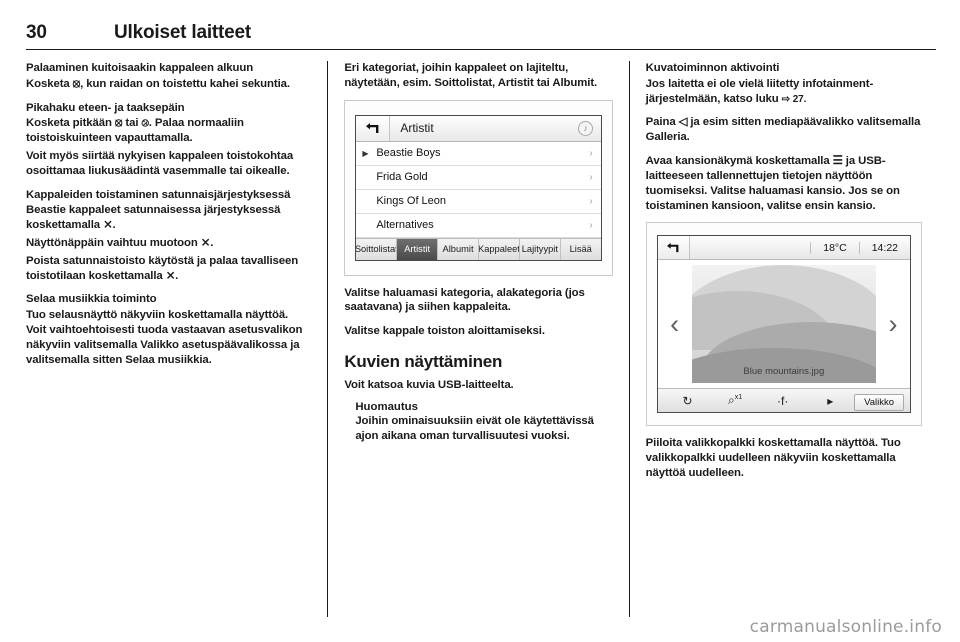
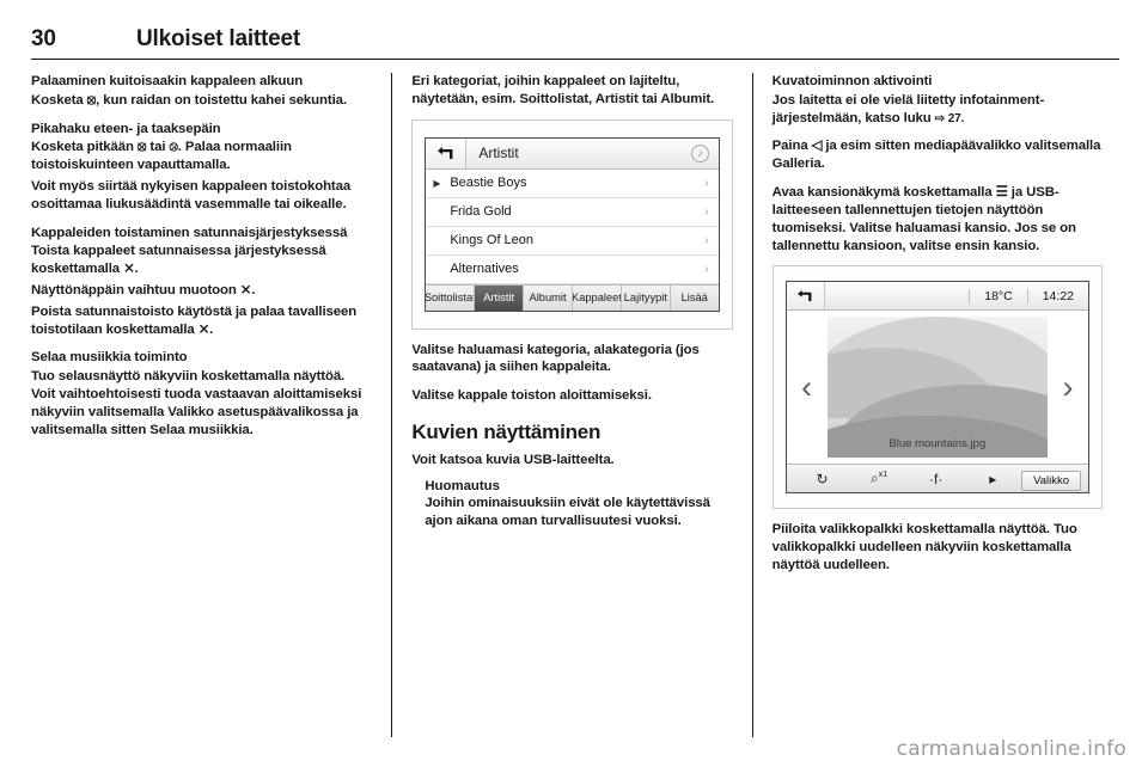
  30
  Ulkoiset laitteet
  Palaaminen kuitoisaakin kappaleen alkuun
  Kosketa ⦻, kun raidan on toistettu kahei sekuntia.
  Pikahaku eteen- ja taaksepäin
  Kosketa pitkään ⦻ tai ⦼. Palaa normaaliin toistoiskuinteen vapauttamalla.
  Voit myös siirtää nykyisen kappaleen toistokohtaa osoittamaa liukusäädintä vasemmalle tai oikealle.
  Kappaleiden toistaminen satunnaisjärjestyksessä
- Beastie kappaleet satunnaisessa järjestyksessä koskettamalla ⨯.
+ Toista kappaleet satunnaisessa järjestyksessä koskettamalla ⨯.
  Näyttönäppäin vaihtuu muotoon ⨯.
  Poista satunnaistoisto käytöstä ja palaa tavalliseen toistotilaan koskettamalla ⨯.
  Selaa musiikkia toiminto
- Tuo selausnäyttö näkyviin koskettamalla näyttöä. Voit vaihtoehtoisesti tuoda vastaavan asetusvalikon näkyviin valitsemalla Valikko asetuspäävalikossa ja valitsemalla sitten Selaa musiikkia.
+ Tuo selausnäyttö näkyviin koskettamalla näyttöä. Voit vaihtoehtoisesti tuoda vastaavan aloittamiseksi näkyviin valitsemalla Valikko asetuspäävalikossa ja valitsemalla sitten Selaa musiikkia.
  Eri kategoriat, joihin kappaleet on lajiteltu, näytetään, esim. Soittolistat, Artistit tai Albumit.
  Artistit
  ♪
  ▶
  Beastie Boys
  ›
  Frida Gold
  ›
  Kings Of Leon
  ›
  Alternatives
  ›
  Soittolista
  Artistit
  Albumit
  Kappaleet
  Lajityypit
  Lisää
  Valitse haluamasi kategoria, alakategoria (jos saatavana) ja siihen kappaleita.
  Valitse kappale toiston aloittamiseksi.
  Kuvien näyttäminen
  Voit katsoa kuvia USB-laitteelta.
  Huomautus
  Joihin ominaisuuksiin eivät ole käytettävissä ajon aikana oman turvallisuutesi vuoksi.
  Kuvatoiminnon aktivointi
  Jos laitetta ei ole vielä liitetty infotainment-järjestelmään, katso luku ⇨ 27.
  Paina ◁ ja esim sitten mediapäävalikko valitsemalla Galleria.
- Avaa kansionäkymä koskettamalla ☰ ja USB-laitteeseen tallennettujen tietojen näyttöön tuomiseksi. Valitse haluamasi kansio. Jos se on toistaminen kansioon, valitse ensin kansio.
+ Avaa kansionäkymä koskettamalla ☰ ja USB-laitteeseen tallennettujen tietojen näyttöön tuomiseksi. Valitse haluamasi kansio. Jos se on tallennettu kansioon, valitse ensin kansio.
  18°C
  14:22
  ‹
  Blue mountains.jpg
  ›
  ↻
  ·f·
  ▸
  Valikko
  Piiloita valikkopalkki koskettamalla näyttöä. Tuo valikkopalkki uudelleen näkyviin koskettamalla näyttöä uudelleen.
  carmanualsonline.info
